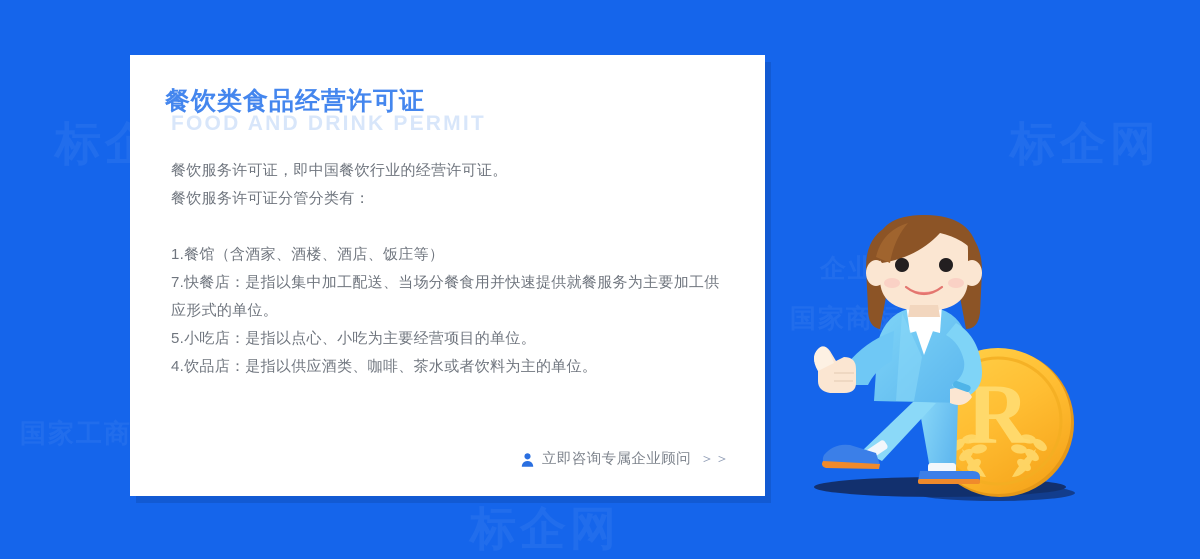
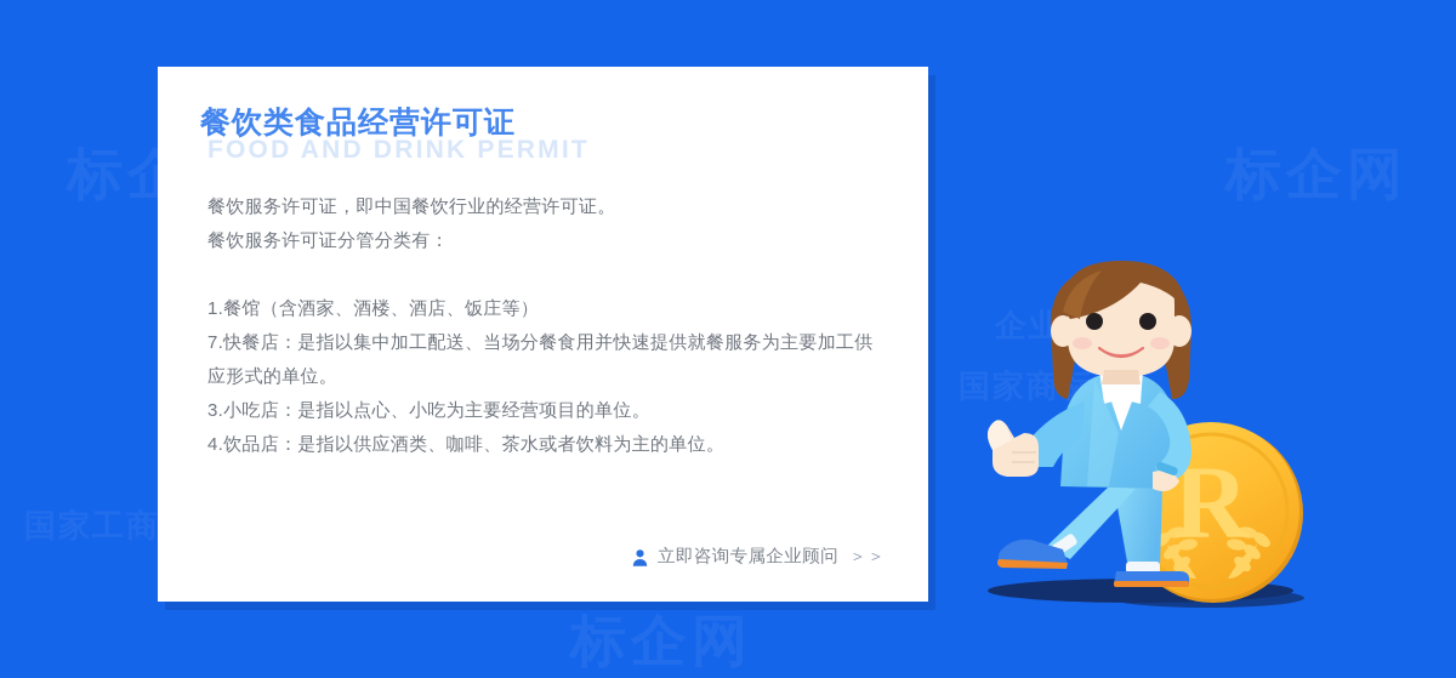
  国家工商
  标企网
  国家商标
  餐饮类食品经营许可证
  FOOD AND DRINK PERMIT
  餐饮服务许可证，即中国餐饮行业的经营许可证。
  餐饮服务许可证分管分类有：
  1.餐馆（含酒家、酒楼、酒店、饭庄等）
  7.快餐店：是指以集中加工配送、当场分餐食用并快速提供就餐服务为主要加工供应形式的单位。
- 5.小吃店：是指以点心、小吃为主要经营项目的单位。
+ 3.小吃店：是指以点心、小吃为主要经营项目的单位。
  4.饮品店：是指以供应酒类、咖啡、茶水或者饮料为主的单位。
  立即咨询专属企业顾问
  ＞＞
  R
